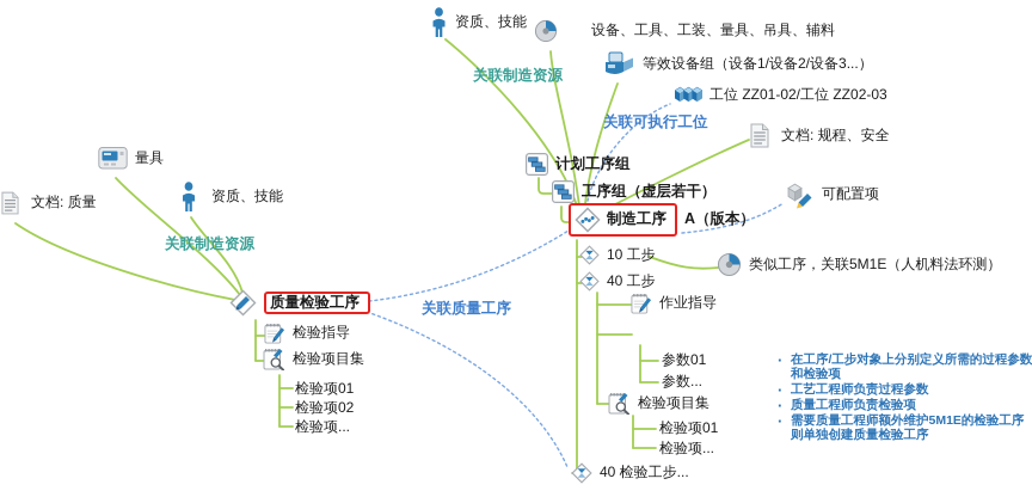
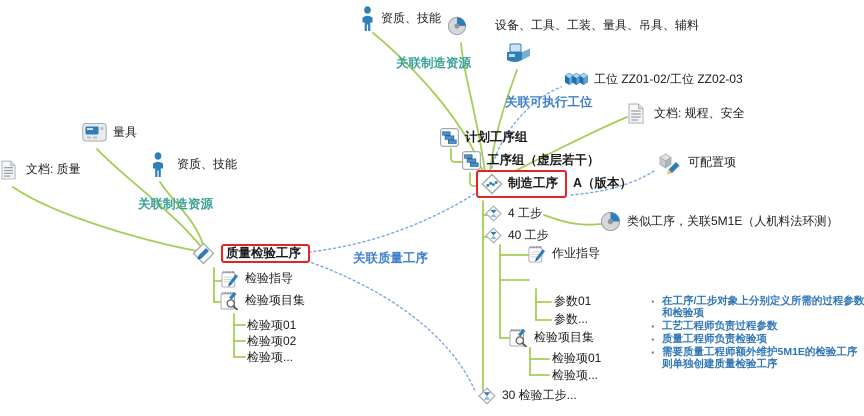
  资质、技能
  设备、工具、工装、量具、吊具、辅料
- 等效设备组（设备1/设备2/设备3...）
  工位 ZZ01-02/工位 ZZ02-03
  文档: 规程、安全
  计划工序组
  工序组（虚层若干）
  制造工序
  A（版本）
  可配置项
- 10 工步
+ 4 工步
  40 工步
  类似工序，关联5M1E（人机料法环测）
  作业指导
  参数01
  参数...
  检验项目集
  检验项01
  检验项...
- 40 检验工步...
+ 30 检验工步...
  量具
  文档: 质量
  资质、技能
  质量检验工序
  检验指导
  检验项目集
  检验项01
  检验项02
  检验项...
  关联制造资源
  关联可执行工位
  关联制造资源
  关联质量工序
  在工序/工步对象上分别定义所需的过程参数和检验项
  工艺工程师负责过程参数
  质量工程师负责检验项
  需要质量工程师额外维护5M1E的检验工序则单独创建质量检验工序
